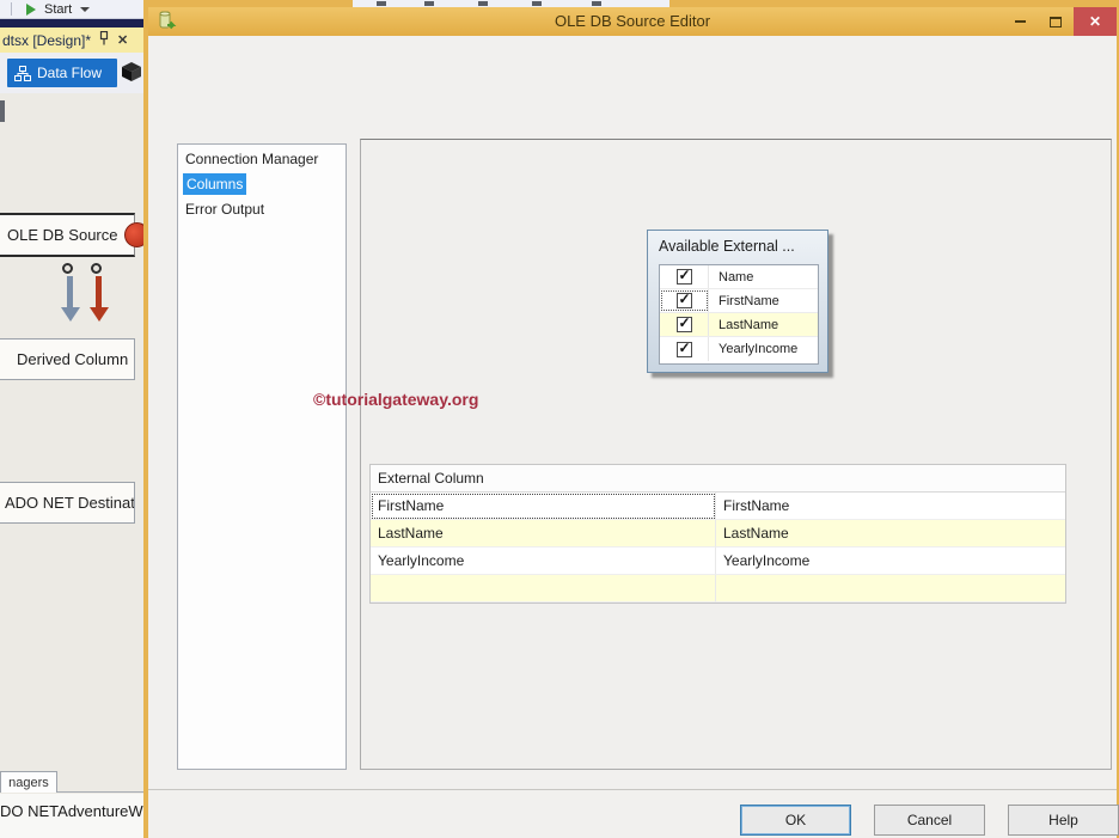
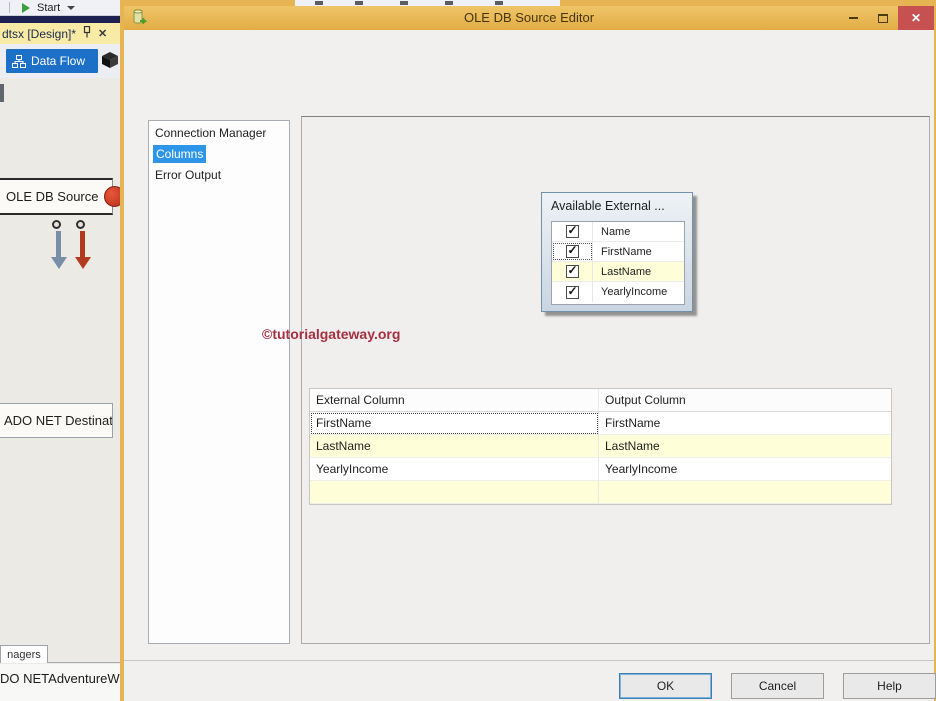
  Start
  dtsx [Design]*
  ✕
  Data Flow
  OLE DB Source
- Derived Column
  ADO NET Destinat
  nagers
  DO NETAdventureW
  OLE DB Source Editor
  ✕
  Connection Manager
  Columns
  Error Output
  Available External ...
  Name
  FirstName
  LastName
  YearlyIncome
  External Column
+ Output Column
  FirstName
  FirstName
  LastName
  LastName
  YearlyIncome
  YearlyIncome
  ©tutorialgateway.org
  OK
  Cancel
  Help
